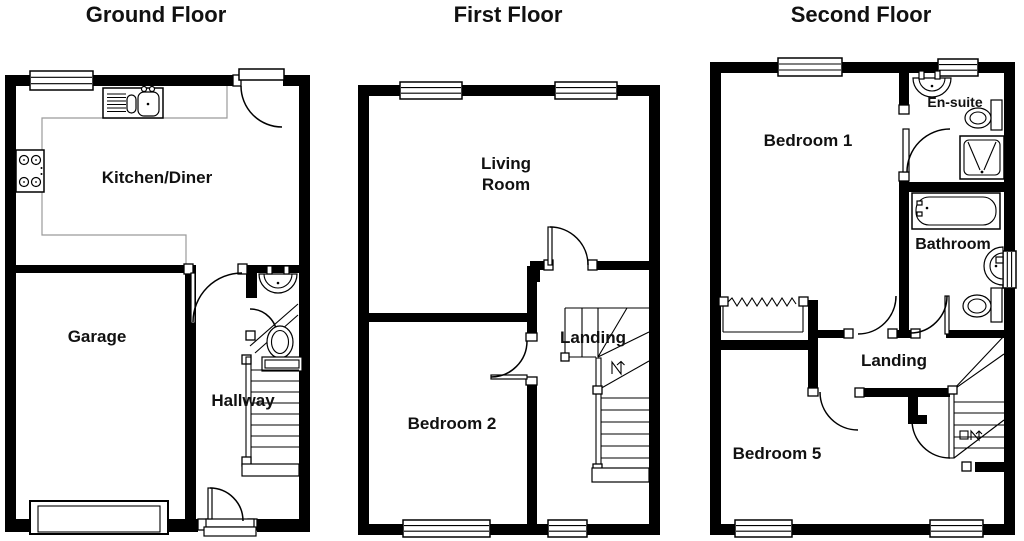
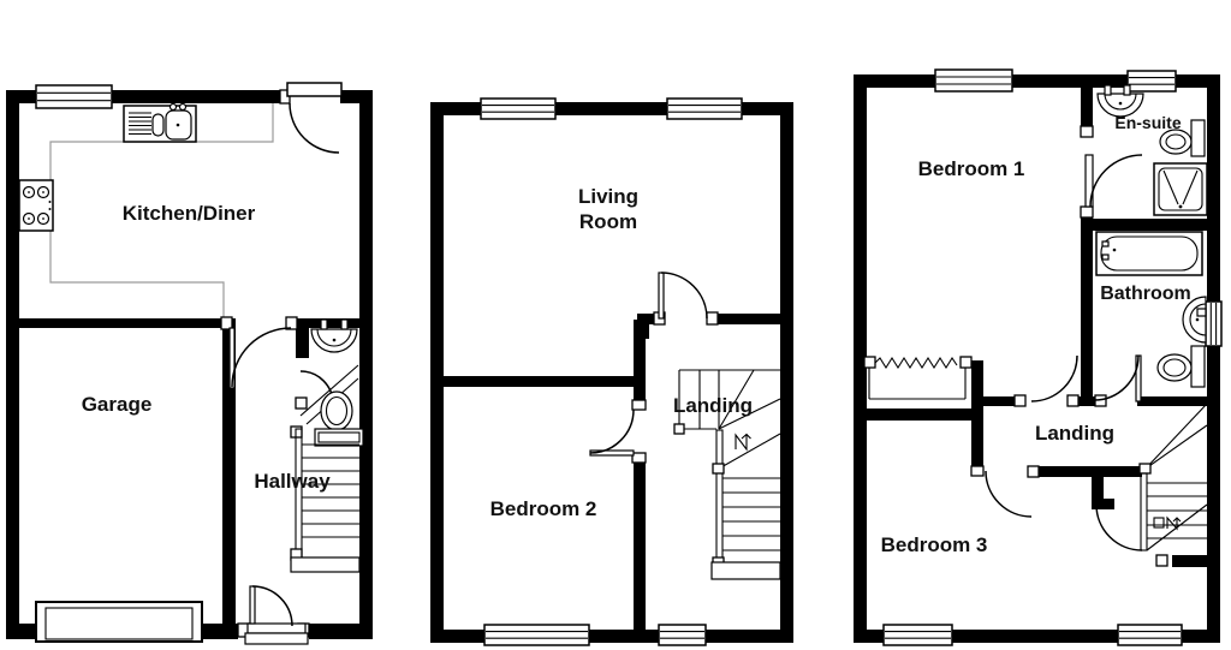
- Ground Floor
- First Floor
- Second Floor
  Kitchen/Diner
  Garage
  Hallway
  Living
  Room
  Bedroom 2
  Landing
  Bedroom 1
  En-suite
  Bathroom
  Landing
- Bedroom 5
+ Bedroom 3
